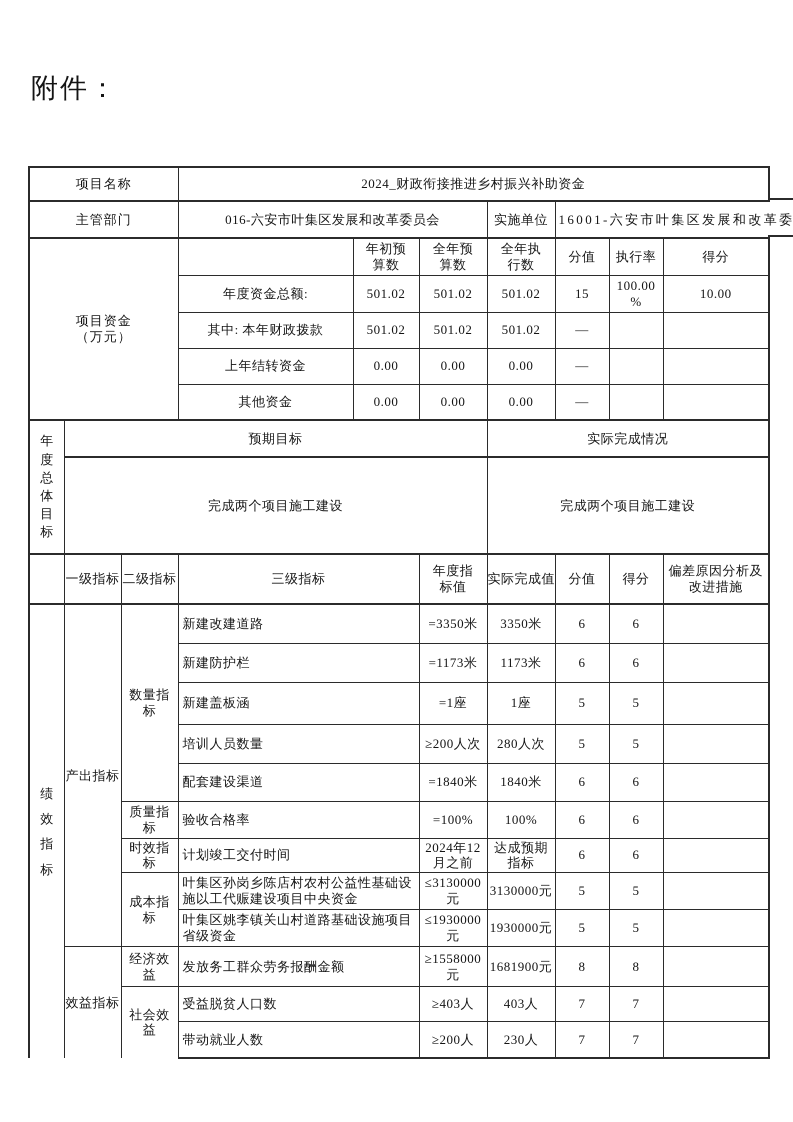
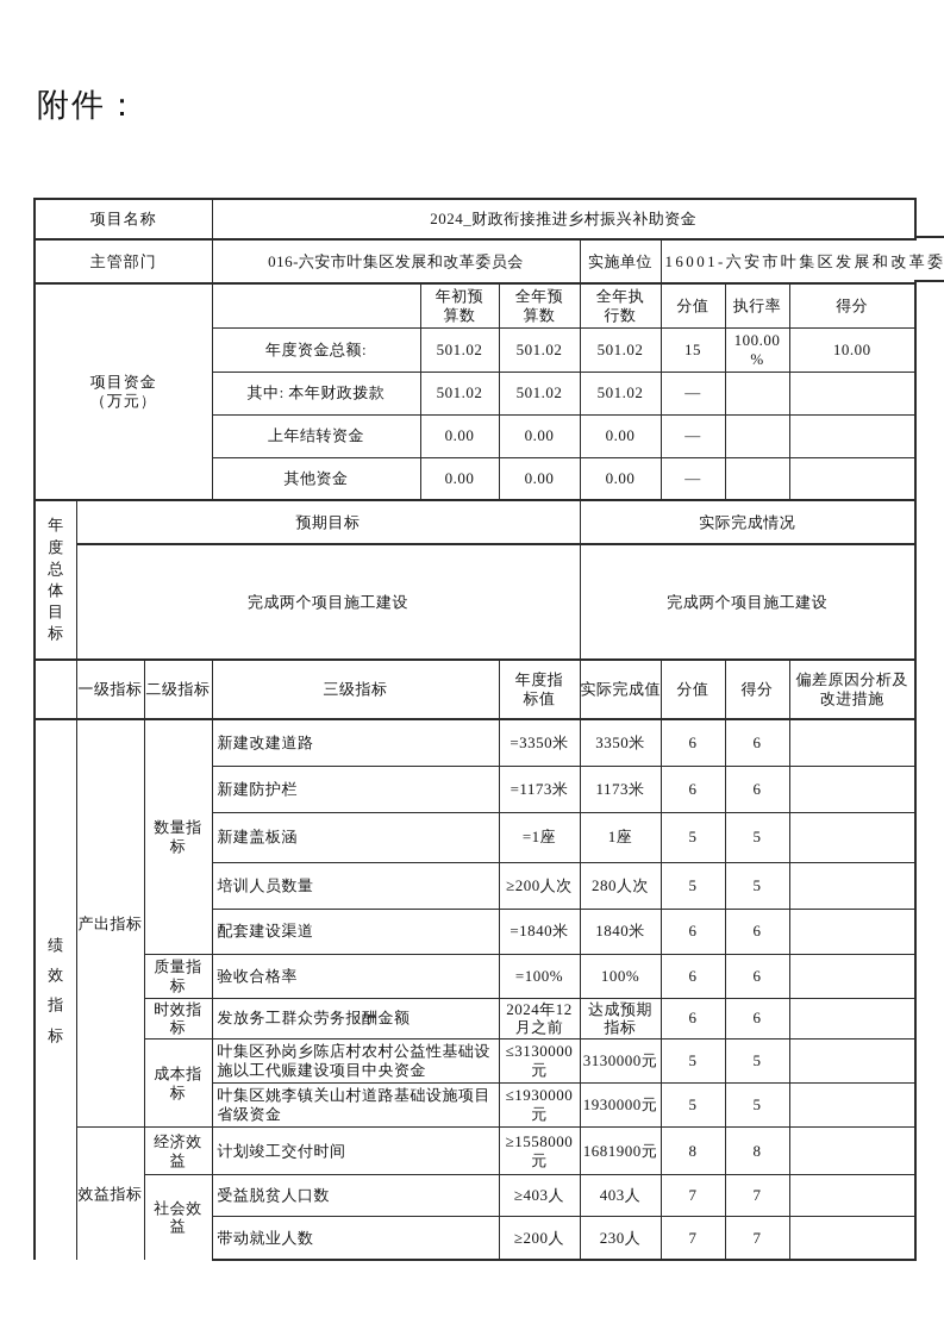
  附件：
  项目名称	2024_财政衔接推进乡村振兴补助资金
  主管部门	016-六安市叶集区发展和改革委员会	实施单位	16001-六安市叶集区发展和改革委
  项目资金 （万元）		年初预算数	全年预算数	全年执行数	分值	执行率	得分
  年度资金总额:	501.02	501.02	501.02	15	100.00%	10.00
  其中: 本年财政拨款	501.02	501.02	501.02	—
  上年结转资金	0.00	0.00	0.00	—
  其他资金	0.00	0.00	0.00	—
  年度总体目标	预期目标	实际完成情况
  完成两个项目施工建设	完成两个项目施工建设
  	一级指标	二级指标	三级指标	年度指标值	实际完成值	分值	得分	偏差原因分析及改进措施
  绩效指标	产出指标	数量指标	新建改建道路	=3350米	3350米	6	6
  新建防护栏	=1173米	1173米	6	6
  新建盖板涵	=1座	1座	5	5
  培训人员数量	≥200人次	280人次	5	5
  配套建设渠道	=1840米	1840米	6	6
  质量指标	验收合格率	=100%	100%	6	6
- 时效指标	计划竣工交付时间	2024年12月之前	达成预期指标	6	6
+ 时效指标	发放务工群众劳务报酬金额	2024年12月之前	达成预期指标	6	6
  成本指标	叶集区孙岗乡陈店村农村公益性基础设施以工代赈建设项目中央资金	≤3130000元	3130000元	5	5
  叶集区姚李镇关山村道路基础设施项目省级资金	≤1930000元	1930000元	5	5
- 效益指标	经济效益	发放务工群众劳务报酬金额	≥1558000元	1681900元	8	8
+ 效益指标	经济效益	计划竣工交付时间	≥1558000元	1681900元	8	8
  社会效益	受益脱贫人口数	≥403人	403人	7	7
  带动就业人数	≥200人	230人	7	7
